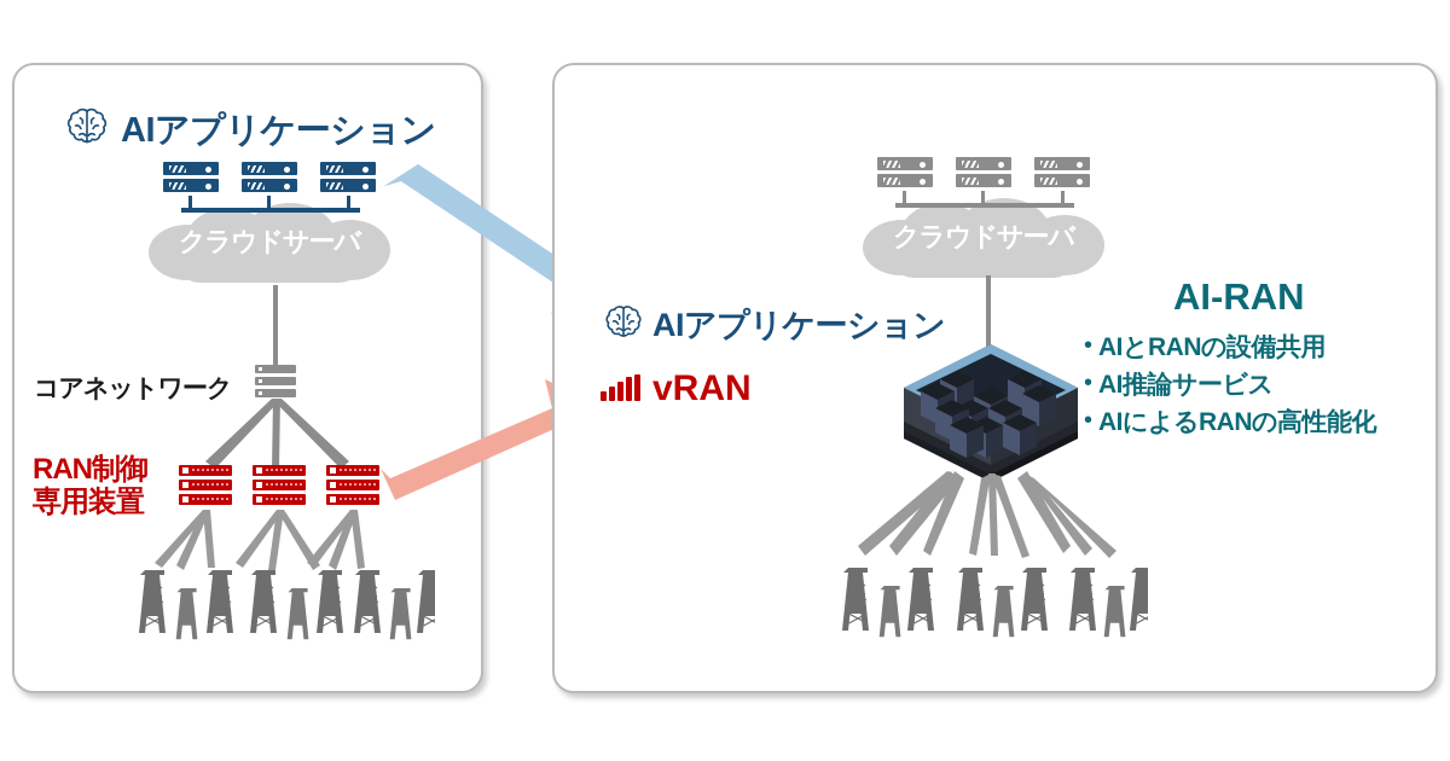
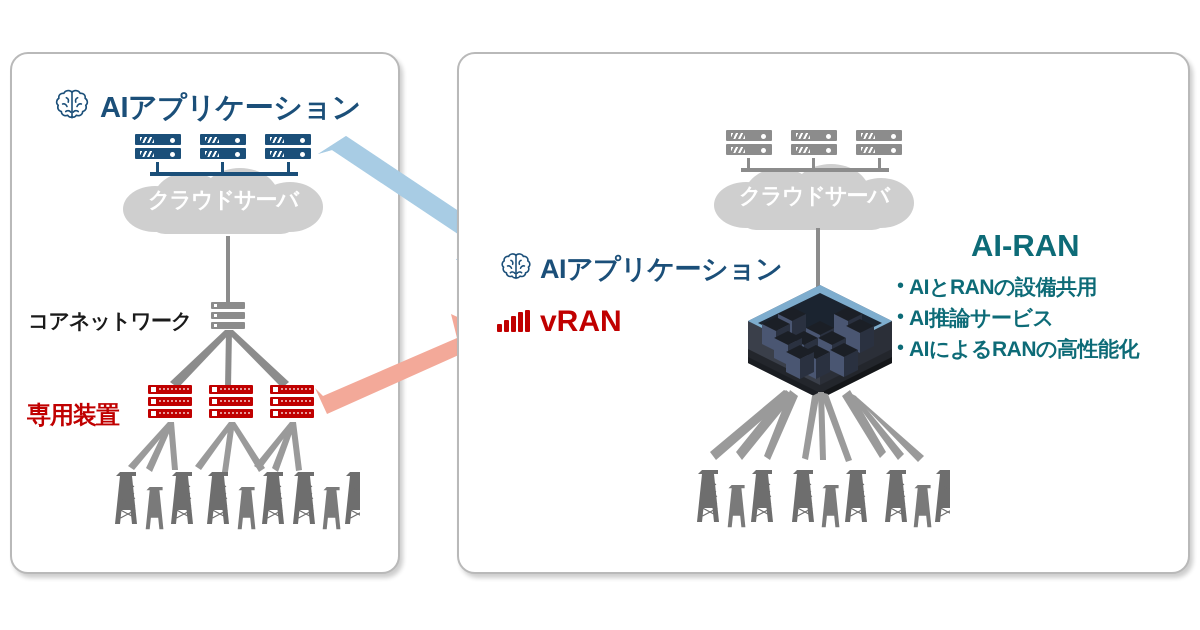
  AIアプリケーション
  クラウドサーバ
  コアネットワーク
- RAN制御
  専用装置
  AIアプリケーション
  vRAN
  クラウドサーバ
  AI-RAN
  •
  AIとRANの設備共用
  •
  AI推論サービス
  •
  AIによるRANの高性能化
